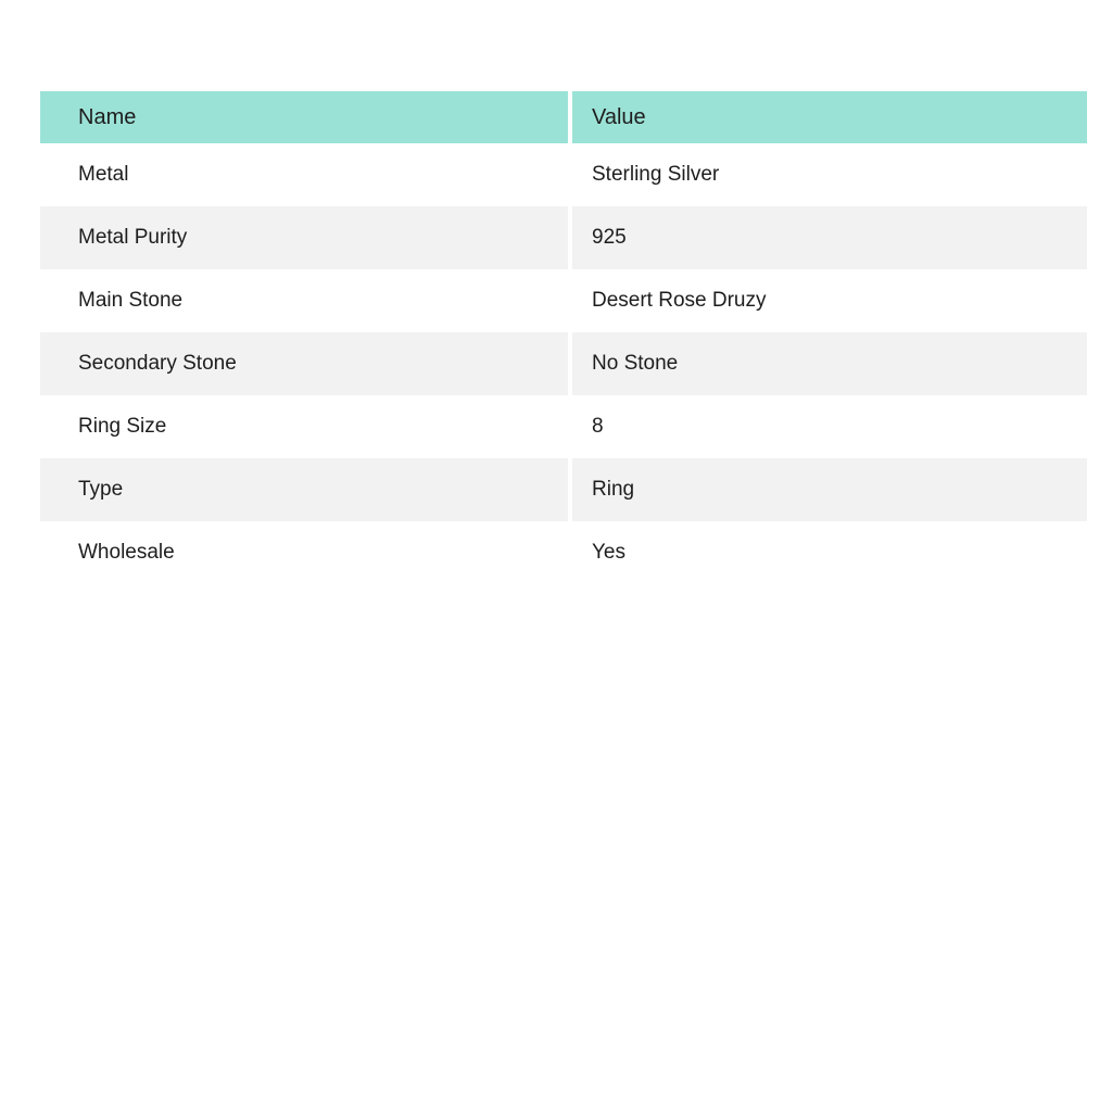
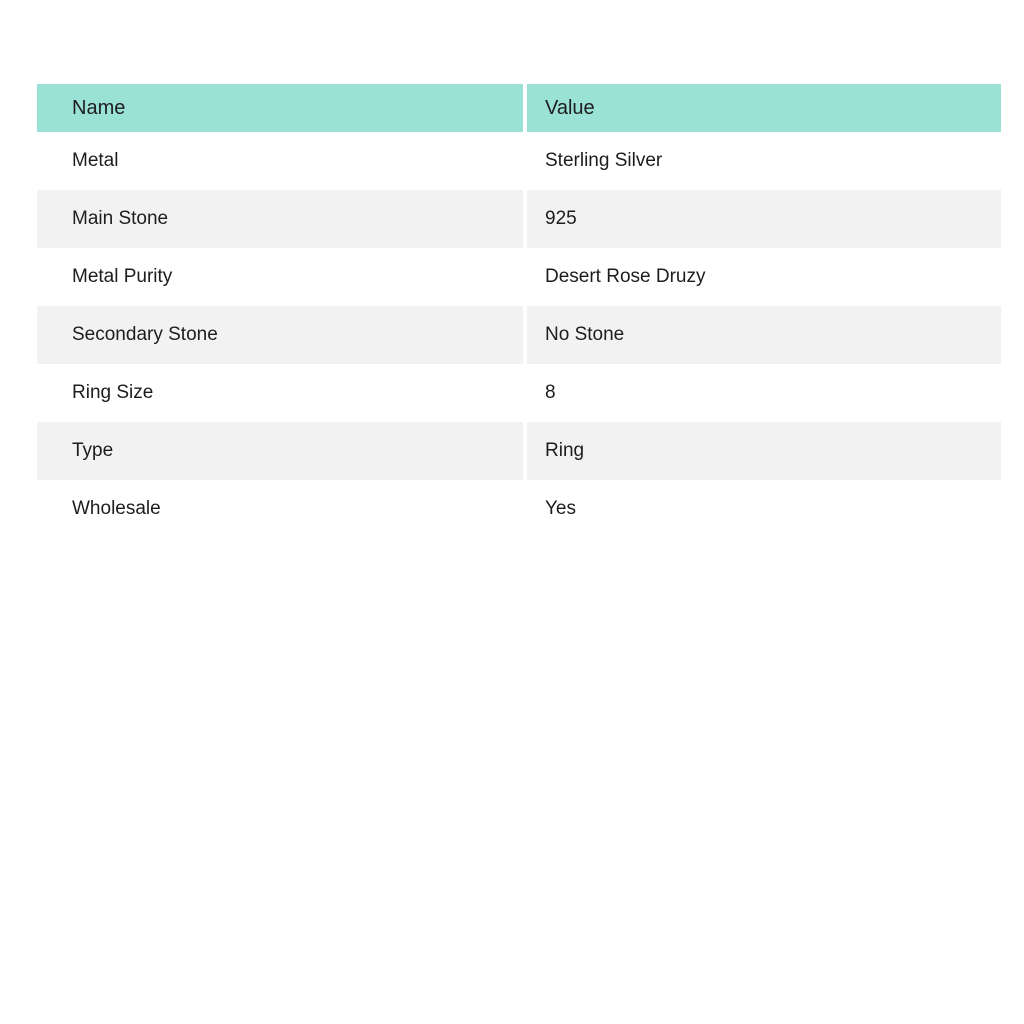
  Name
  Value
  Metal
  Sterling Silver
- Metal Purity
+ Main Stone
  925
- Main Stone
+ Metal Purity
  Desert Rose Druzy
  Secondary Stone
  No Stone
  Ring Size
  8
  Type
  Ring
  Wholesale
  Yes
